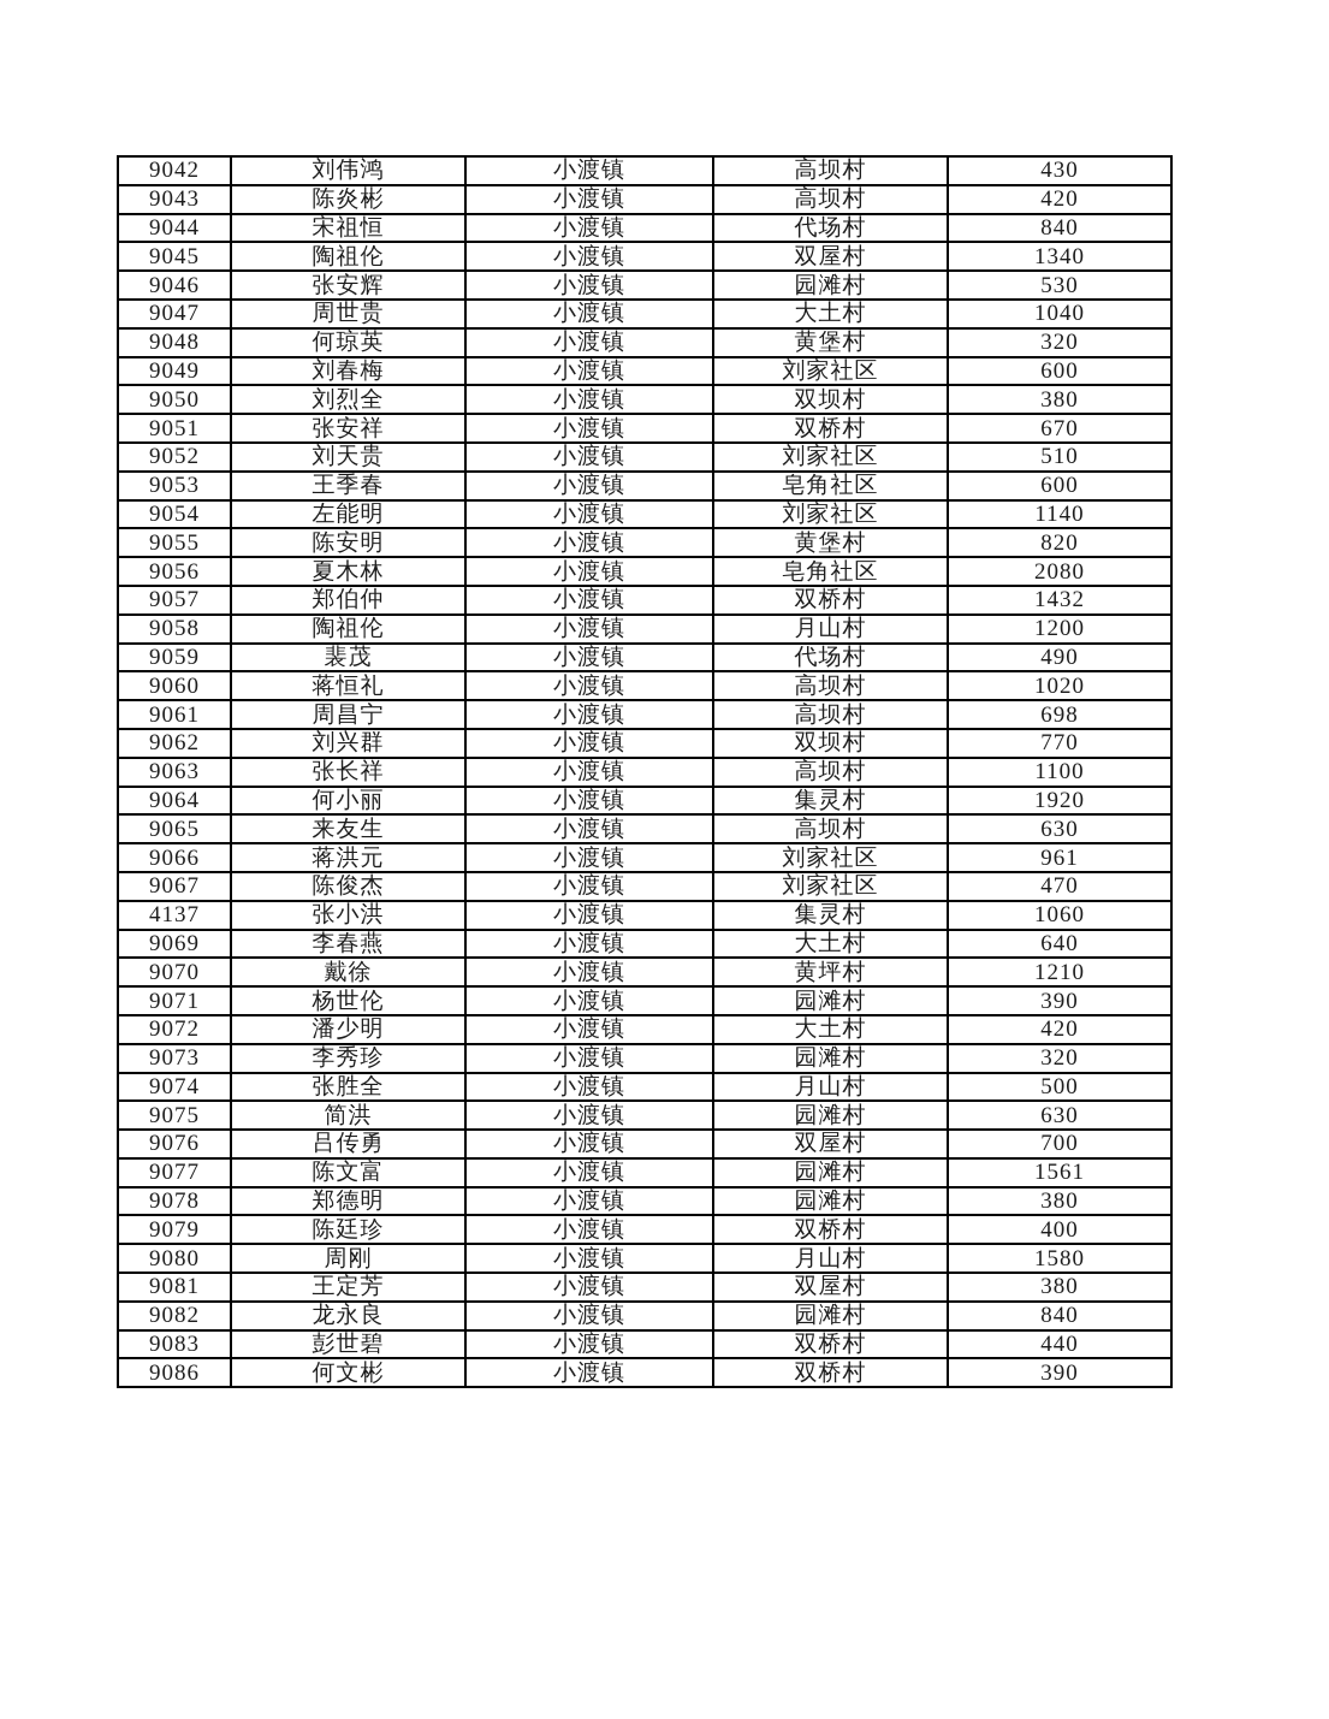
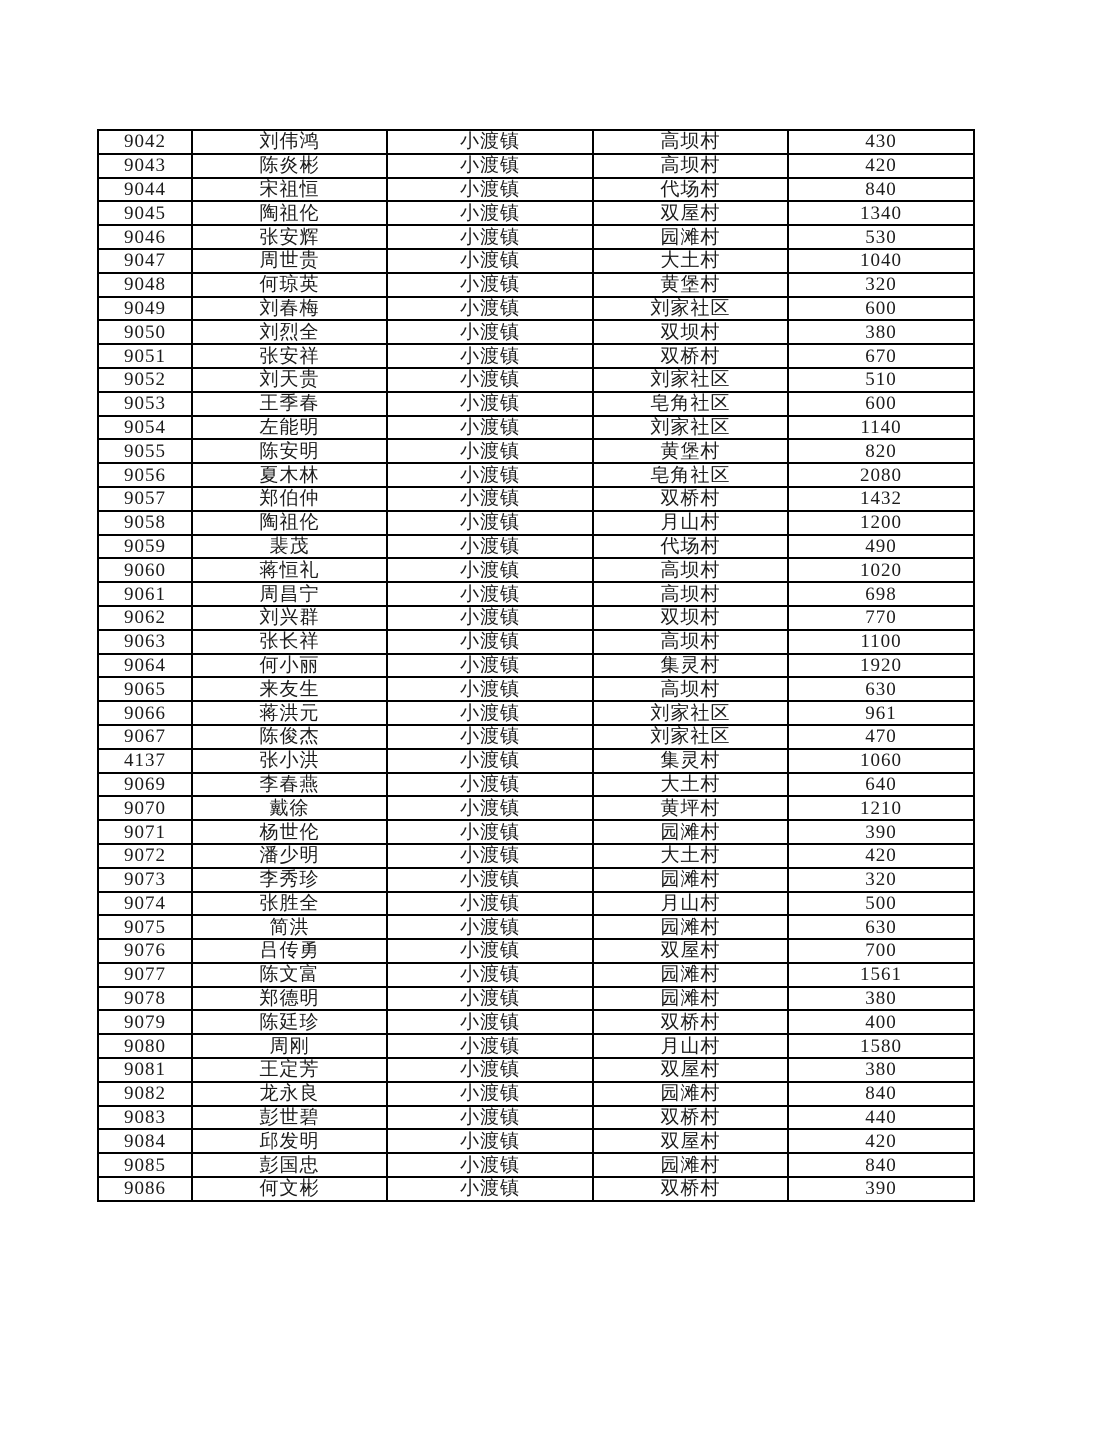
  9042	刘伟鸿	小渡镇	高坝村	430
  9043	陈炎彬	小渡镇	高坝村	420
  9044	宋祖恒	小渡镇	代场村	840
  9045	陶祖伦	小渡镇	双屋村	1340
  9046	张安辉	小渡镇	园滩村	530
  9047	周世贵	小渡镇	大土村	1040
  9048	何琼英	小渡镇	黄堡村	320
  9049	刘春梅	小渡镇	刘家社区	600
  9050	刘烈全	小渡镇	双坝村	380
  9051	张安祥	小渡镇	双桥村	670
  9052	刘天贵	小渡镇	刘家社区	510
  9053	王季春	小渡镇	皂角社区	600
  9054	左能明	小渡镇	刘家社区	1140
  9055	陈安明	小渡镇	黄堡村	820
  9056	夏木林	小渡镇	皂角社区	2080
  9057	郑伯仲	小渡镇	双桥村	1432
  9058	陶祖伦	小渡镇	月山村	1200
  9059	裴茂	小渡镇	代场村	490
  9060	蒋恒礼	小渡镇	高坝村	1020
  9061	周昌宁	小渡镇	高坝村	698
  9062	刘兴群	小渡镇	双坝村	770
  9063	张长祥	小渡镇	高坝村	1100
  9064	何小丽	小渡镇	集灵村	1920
  9065	来友生	小渡镇	高坝村	630
  9066	蒋洪元	小渡镇	刘家社区	961
  9067	陈俊杰	小渡镇	刘家社区	470
  4137	张小洪	小渡镇	集灵村	1060
  9069	李春燕	小渡镇	大土村	640
  9070	戴徐	小渡镇	黄坪村	1210
  9071	杨世伦	小渡镇	园滩村	390
  9072	潘少明	小渡镇	大土村	420
  9073	李秀珍	小渡镇	园滩村	320
  9074	张胜全	小渡镇	月山村	500
  9075	简洪	小渡镇	园滩村	630
  9076	吕传勇	小渡镇	双屋村	700
  9077	陈文富	小渡镇	园滩村	1561
  9078	郑德明	小渡镇	园滩村	380
  9079	陈廷珍	小渡镇	双桥村	400
  9080	周刚	小渡镇	月山村	1580
  9081	王定芳	小渡镇	双屋村	380
  9082	龙永良	小渡镇	园滩村	840
  9083	彭世碧	小渡镇	双桥村	440
+ 9084	邱发明	小渡镇	双屋村	420
+ 9085	彭国忠	小渡镇	园滩村	840
  9086	何文彬	小渡镇	双桥村	390
